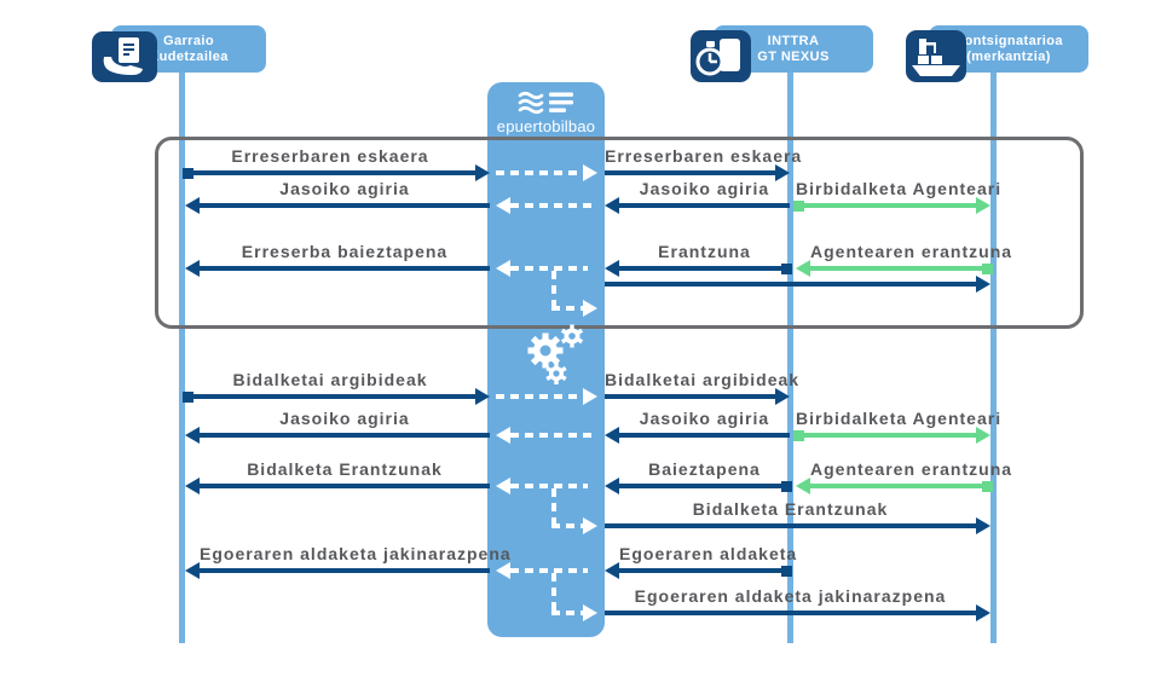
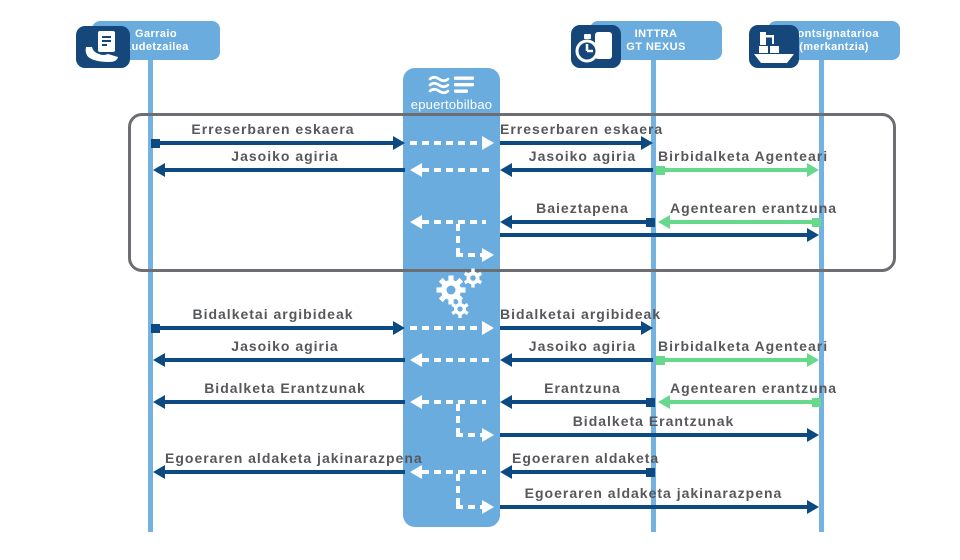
  epuertobilbao
  Garraio
  udetzailea
  INTTRA
  GT NEXUS
  ontsignatarioa
  (merkantzia)
  Erreserbaren eskaera
  Erreserbaren eskaera
  Jasoiko agiria
  Jasoiko agiria
  Birbidalketa Agenteari
- Erreserba baieztapena
- Erantzuna
+ Baieztapena
  Agentearen erantzuna
  Bidalketai argibideak
  Bidalketai argibideak
  Jasoiko agiria
  Jasoiko agiria
  Birbidalketa Agenteari
  Bidalketa Erantzunak
- Baieztapena
+ Erantzuna
  Agentearen erantzuna
  Bidalketa Erantzunak
  Egoeraren aldaketa jakinarazpena
  Egoeraren aldaketa
  Egoeraren aldaketa jakinarazpena
